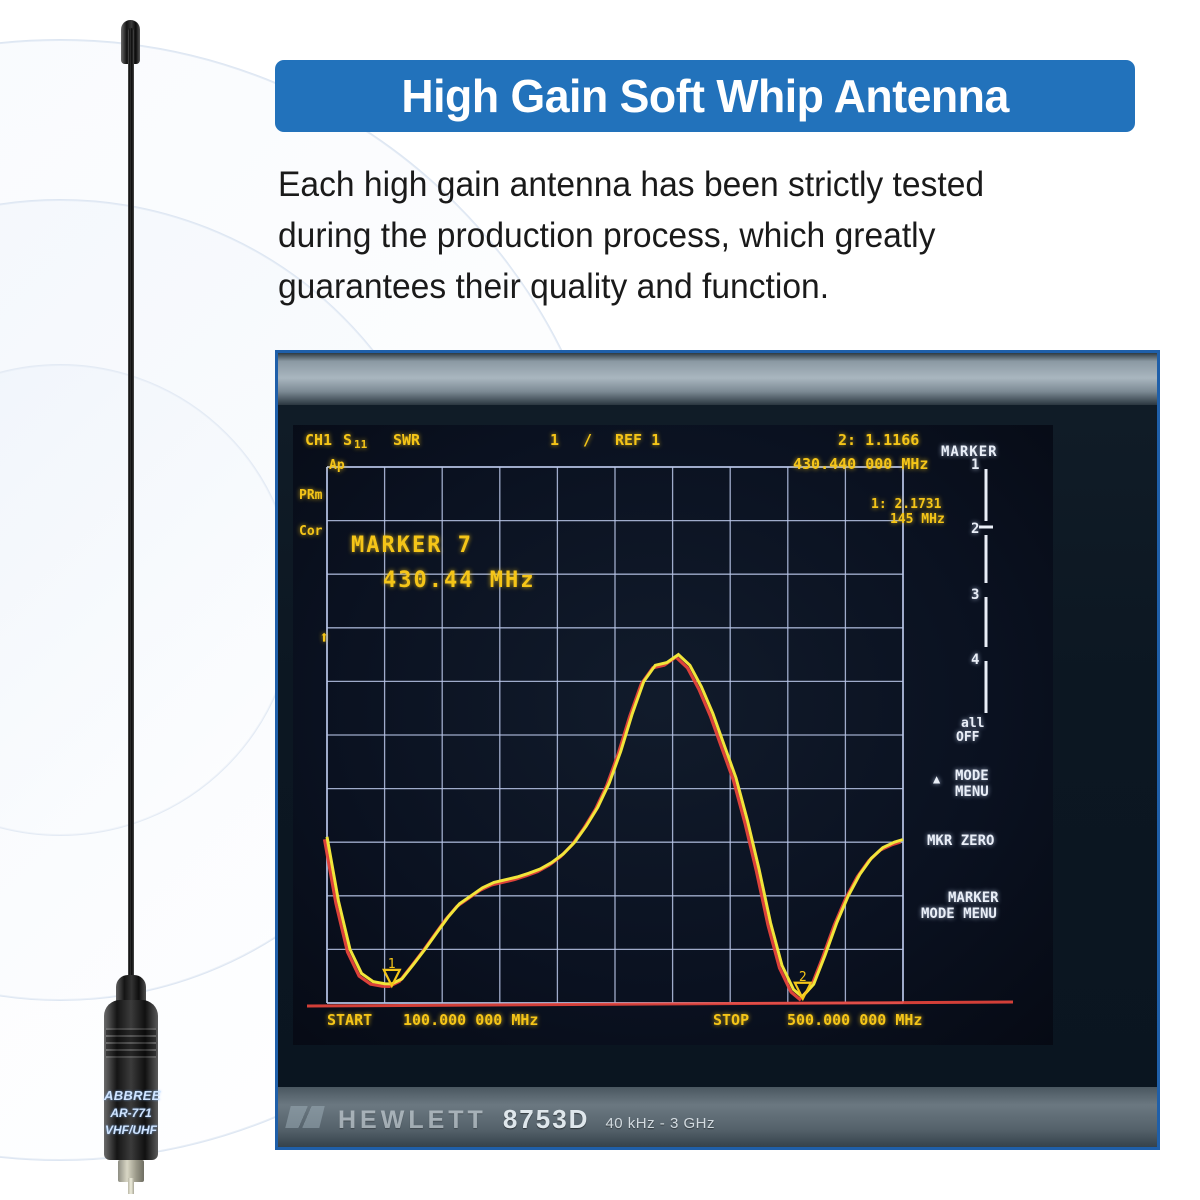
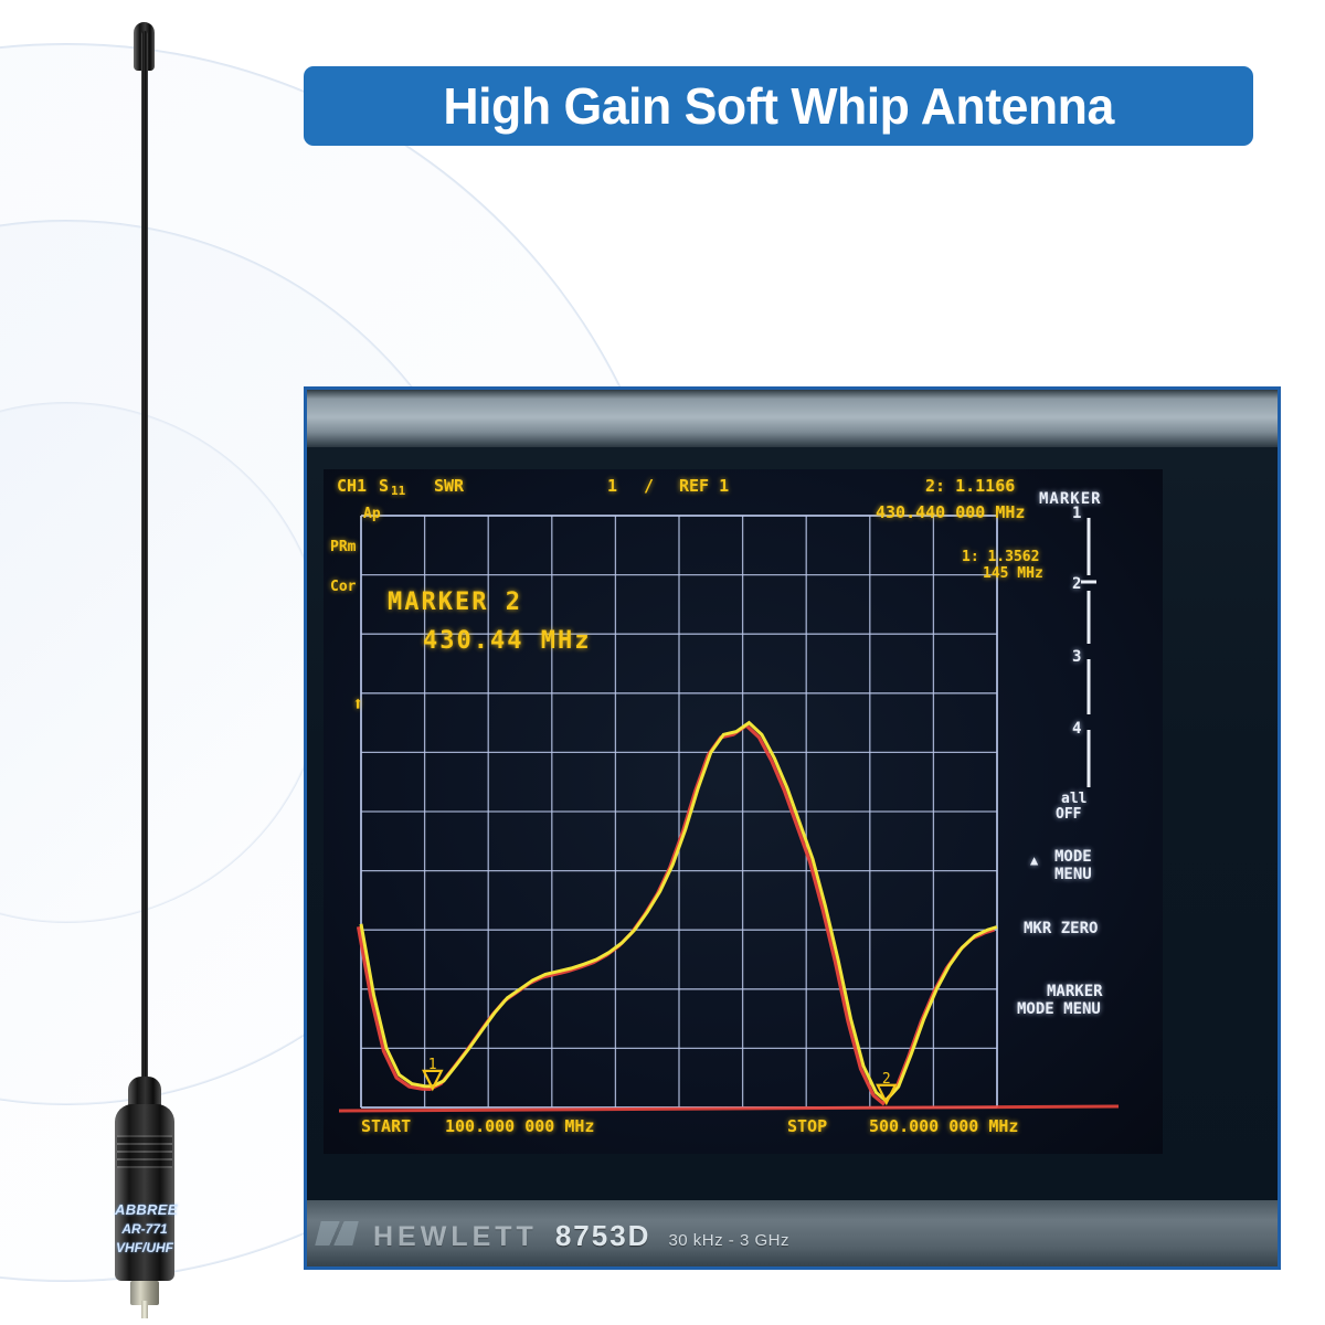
  ABBREE
  AR-771
  VHF/UHF
  High Gain Soft Whip Antenna
- Each high gain antenna has been strictly tested
- during the production process, which greatly
- guarantees their quality and function.
  2
  1
  CH1
  S
  11
  SWR
  1
  /
  REF 1
  2: 1.1166
  430.440 000 MHz
- 1: 2.1731
+ 1: 1.3562
  145 MHz
  Ap
  PRm
  Cor
  ⬆
- MARKER 7
+ MARKER 2
  430.44 MHz
  START
  100.000 000 MHz
  STOP
  500.000 000 MHz
  MARKER
  1
  2
  3
  4
  all
  OFF
  ▲
  MODE
  MENU
  MKR ZERO
  MARKER
  MODE MENU
  HEWLETT
  8753D
- 40 kHz - 3 GHz
+ 30 kHz - 3 GHz
